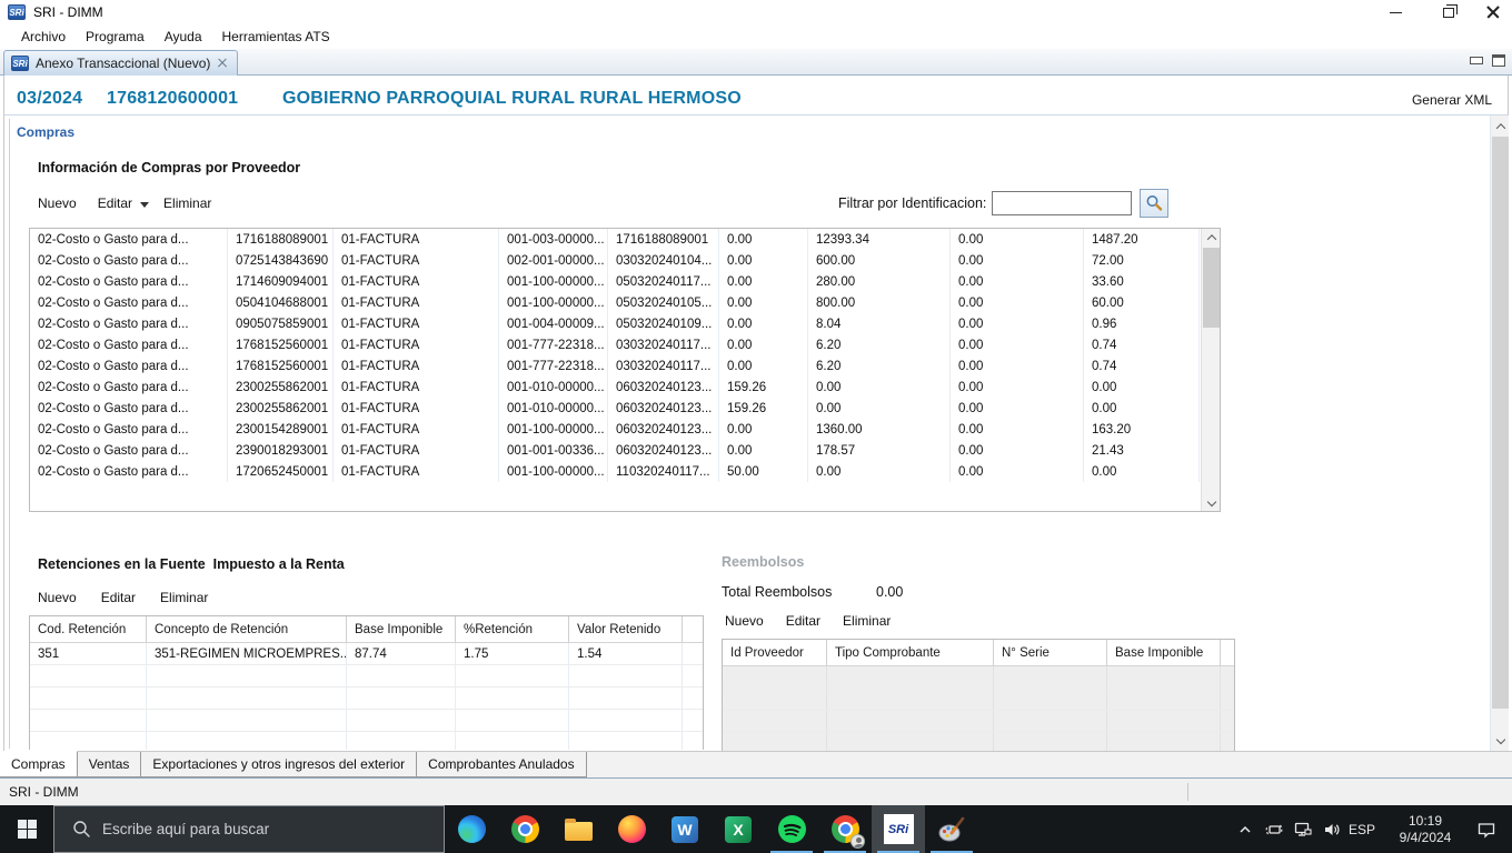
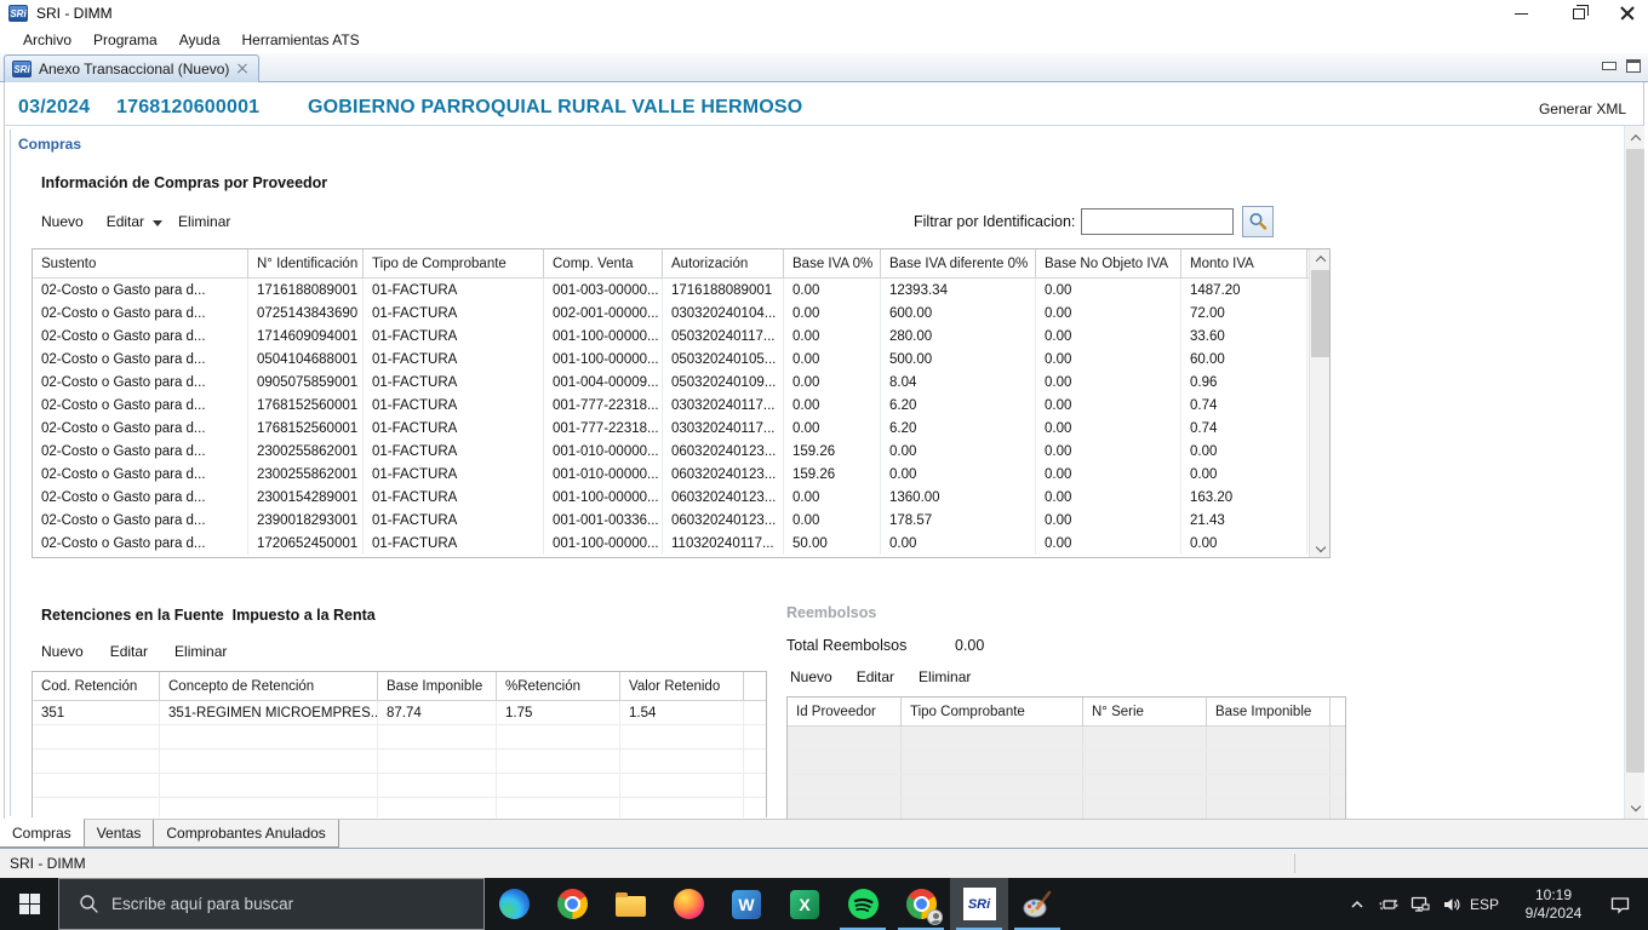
  SRi
  SRI - DIMM
  Archivo
  Programa
  Ayuda
  Herramientas ATS
  SRi
  Anexo Transaccional (Nuevo)
  03/2024
  1768120600001
- GOBIERNO PARROQUIAL RURAL RURAL HERMOSO
+ GOBIERNO PARROQUIAL RURAL VALLE HERMOSO
  Generar XML
  Compras
  Información de Compras por Proveedor
  Nuevo
  Editar
  Eliminar
  Filtrar por Identificacion:
+ Sustento
+ N° Identificación
+ Tipo de Comprobante
+ Comp. Venta
+ Autorización
+ Base IVA 0%
+ Base IVA diferente 0%
+ Base No Objeto IVA
+ Monto IVA
  02-Costo o Gasto para d...
  1716188089001
  01-FACTURA
  001-003-00000...
  1716188089001
  0.00
  12393.34
  0.00
  1487.20
  02-Costo o Gasto para d...
  0725143843690
  01-FACTURA
  002-001-00000...
  030320240104...
  0.00
  600.00
  0.00
  72.00
  02-Costo o Gasto para d...
  1714609094001
  01-FACTURA
  001-100-00000...
  050320240117...
  0.00
  280.00
  0.00
  33.60
  02-Costo o Gasto para d...
  0504104688001
  01-FACTURA
  001-100-00000...
  050320240105...
  0.00
- 800.00
+ 500.00
  0.00
  60.00
  02-Costo o Gasto para d...
  0905075859001
  01-FACTURA
  001-004-00009...
  050320240109...
  0.00
  8.04
  0.00
  0.96
  02-Costo o Gasto para d...
  1768152560001
  01-FACTURA
  001-777-22318...
  030320240117...
  0.00
  6.20
  0.00
  0.74
  02-Costo o Gasto para d...
  1768152560001
  01-FACTURA
  001-777-22318...
  030320240117...
  0.00
  6.20
  0.00
  0.74
  02-Costo o Gasto para d...
  2300255862001
  01-FACTURA
  001-010-00000...
  060320240123...
  159.26
  0.00
  0.00
  0.00
  02-Costo o Gasto para d...
  2300255862001
  01-FACTURA
  001-010-00000...
  060320240123...
  159.26
  0.00
  0.00
  0.00
  02-Costo o Gasto para d...
  2300154289001
  01-FACTURA
  001-100-00000...
  060320240123...
  0.00
  1360.00
  0.00
  163.20
  02-Costo o Gasto para d...
  2390018293001
  01-FACTURA
  001-001-00336...
  060320240123...
  0.00
  178.57
  0.00
  21.43
  02-Costo o Gasto para d...
  1720652450001
  01-FACTURA
  001-100-00000...
  110320240117...
  50.00
  0.00
  0.00
  0.00
  Retenciones en la Fuente Impuesto a la Renta
  Nuevo
  Editar
  Eliminar
  Cod. Retención
  Concepto de Retención
  Base Imponible
  %Retención
  Valor Retenido
  351
  351-REGIMEN MICROEMPRES..
  87.74
  1.75
  1.54
  Reembolsos
  Total Reembolsos
  0.00
  Nuevo
  Editar
  Eliminar
  Id Proveedor
  Tipo Comprobante
  N° Serie
  Base Imponible
  Compras
  Ventas
- Exportaciones y otros ingresos del exterior
  Comprobantes Anulados
  SRI - DIMM
  Escribe aquí para buscar
  W
  X
  SRi
  ESP
  10:19
  9/4/2024
